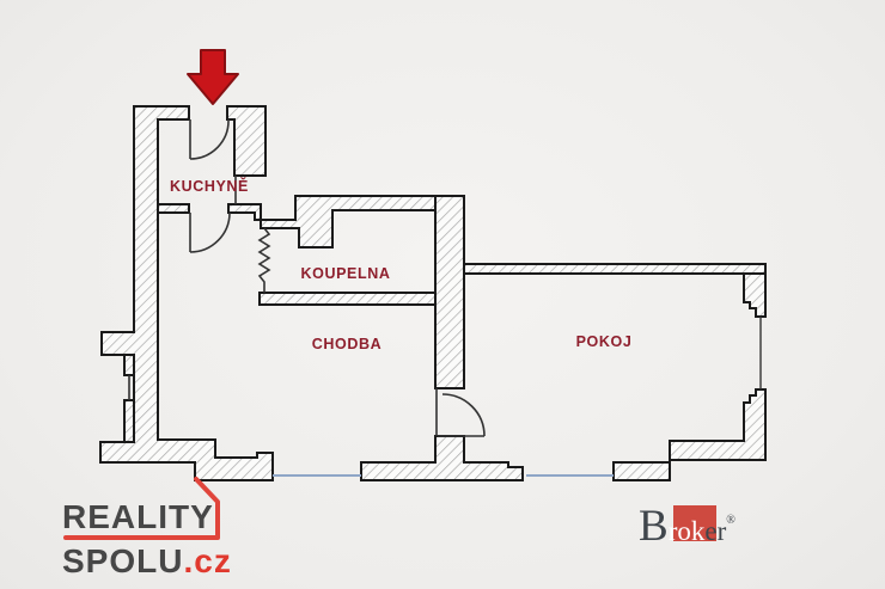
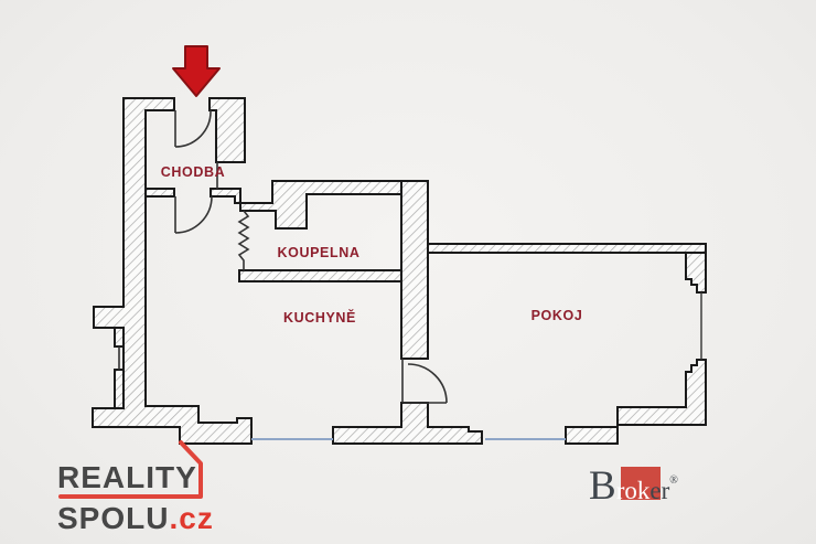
- KUCHYNĚ
+ CHODBA
  KOUPELNA
- CHODBA
+ KUCHYNĚ
  POKOJ
  REALITY
  SPOLU.cz
  Broker®
